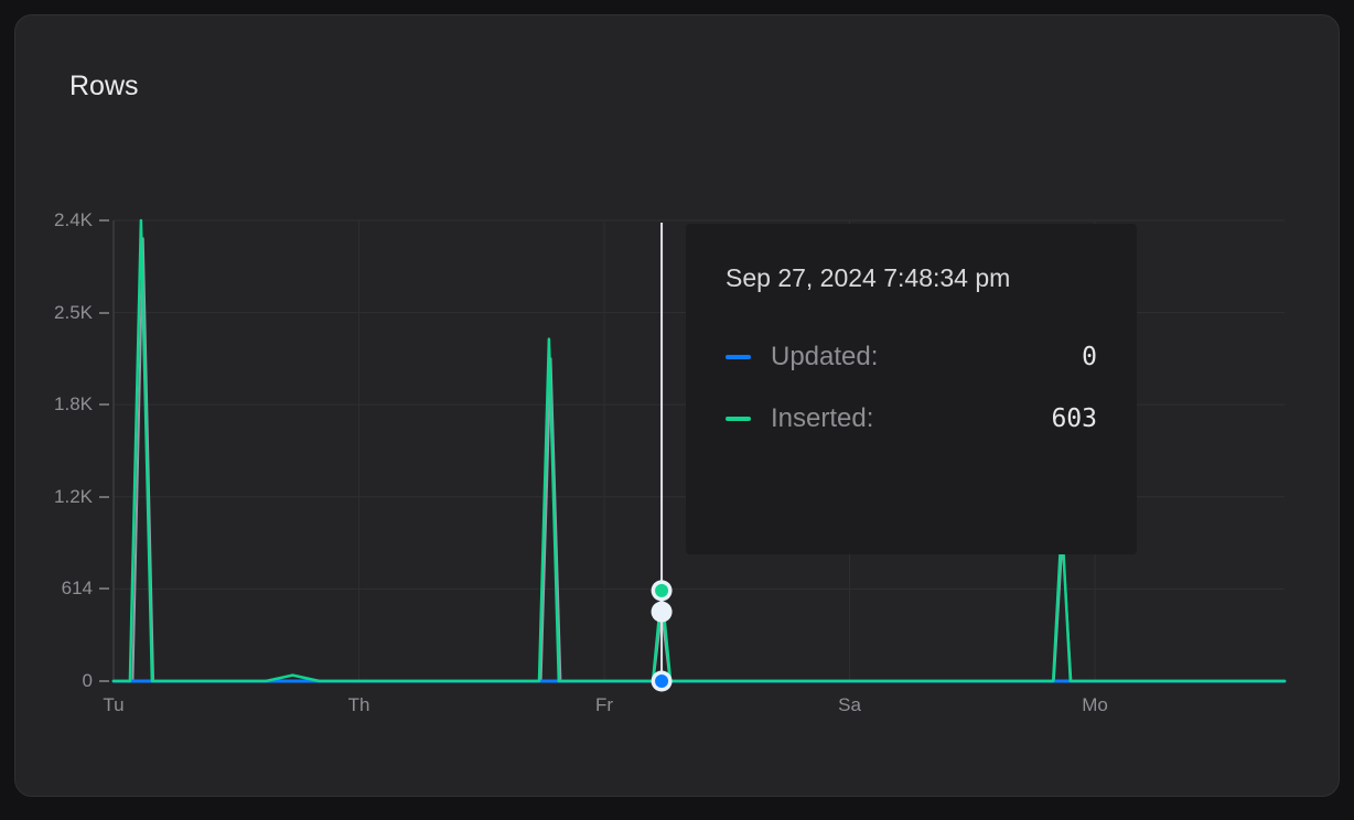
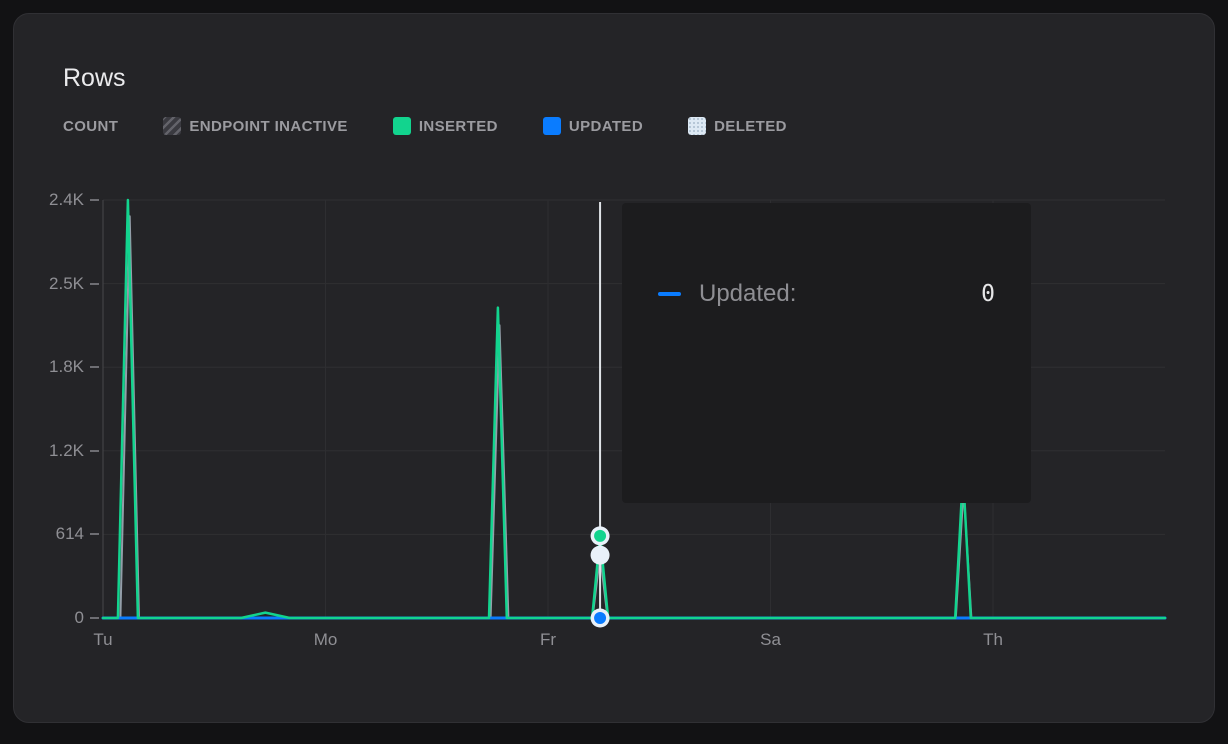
  Rows
+ COUNT
+ ENDPOINT INACTIVE
+ INSERTED
+ UPDATED
+ DELETED
  2.4K
  2.5K
  1.8K
  1.2K
  614
  0
  Tu
- Th
+ Mo
  Fr
  Sa
- Mo
+ Th
- Sep 27, 2024 7:48:34 pm
  Updated:
  0
- Inserted:
- 603
